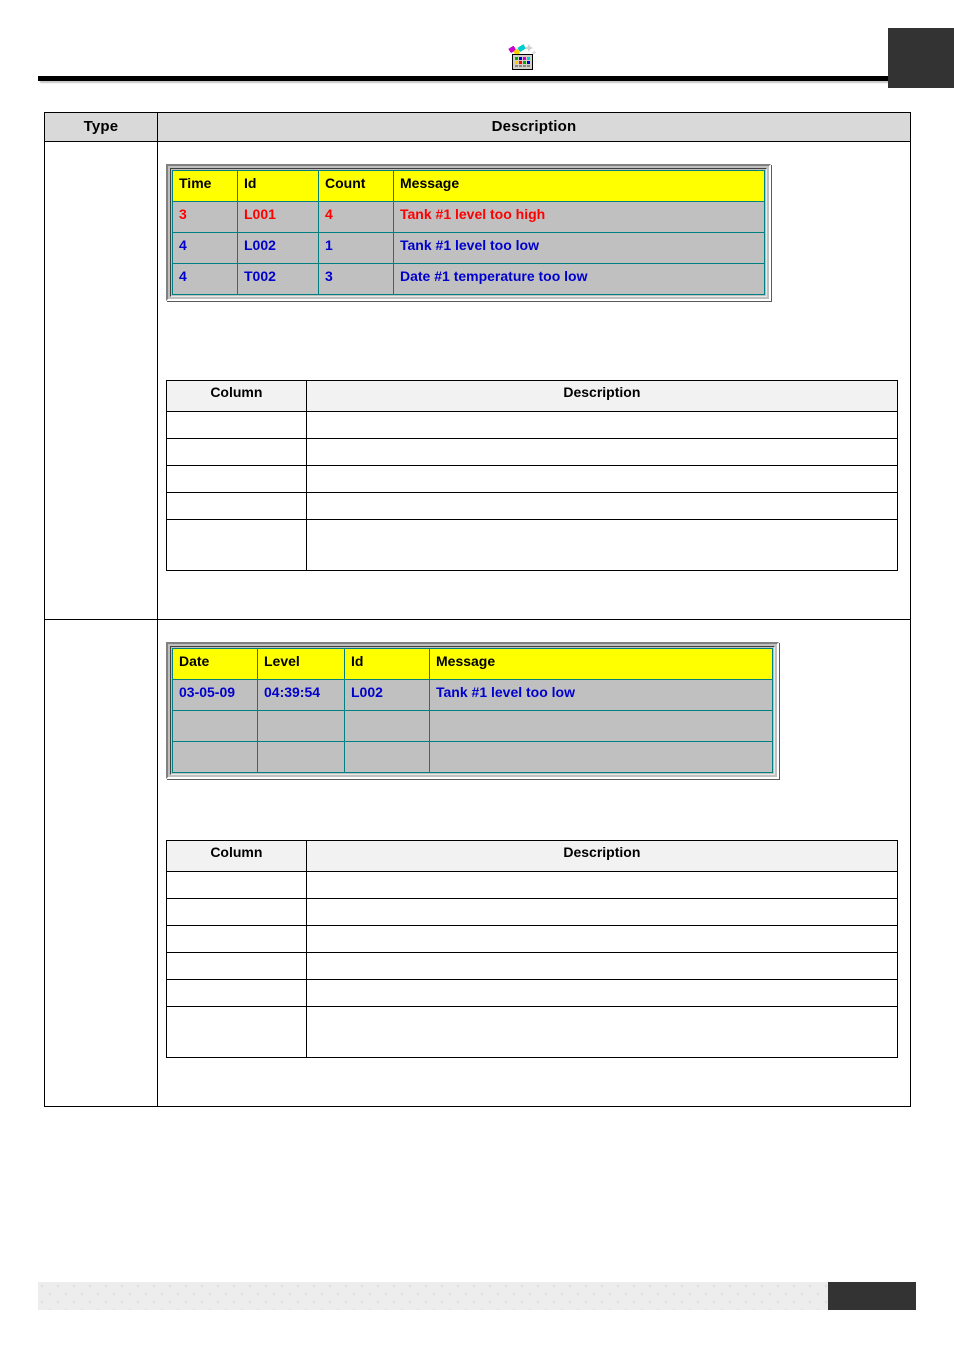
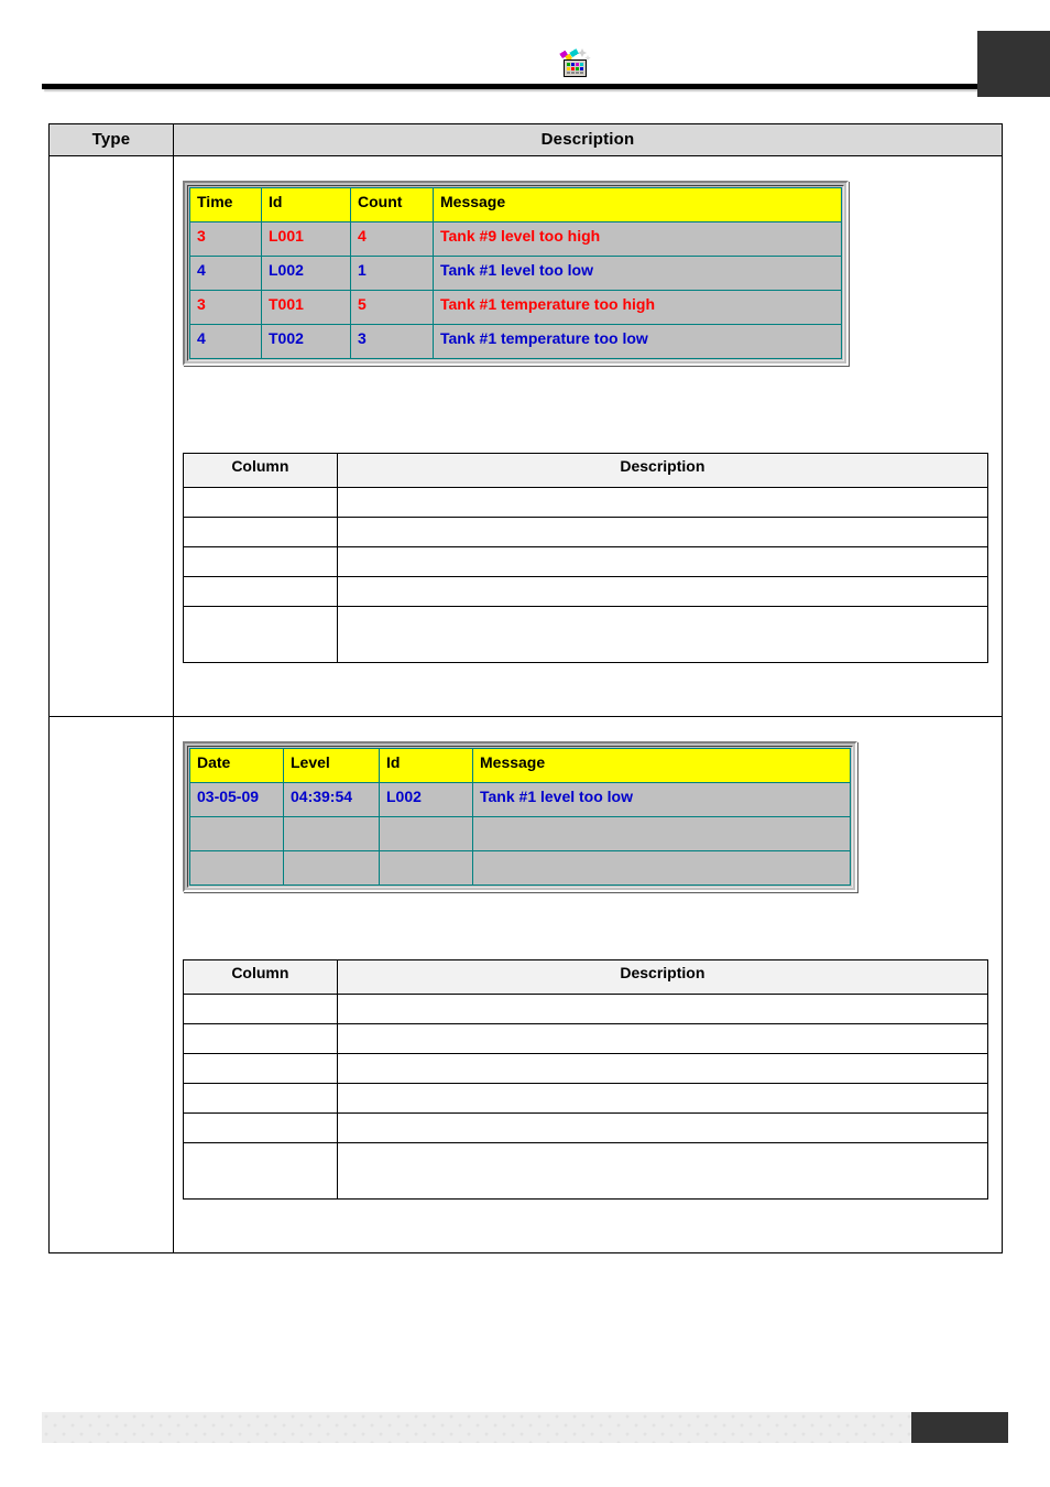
  Type	Description
  Time	Id	Count	Message
- 3	L001	4	Tank #1 level too high
+ 3	L001	4	Tank #9 level too high
  4	L002	1	Tank #1 level too low
+ 3	T001	5	Tank #1 temperature too high
- 4	T002	3	Date #1 temperature too low
+ 4	T002	3	Tank #1 temperature too low
  Column	Description
  Date	Level	Id	Message
  03-05-09	04:39:54	L002	Tank #1 level too low
  Column	Description
